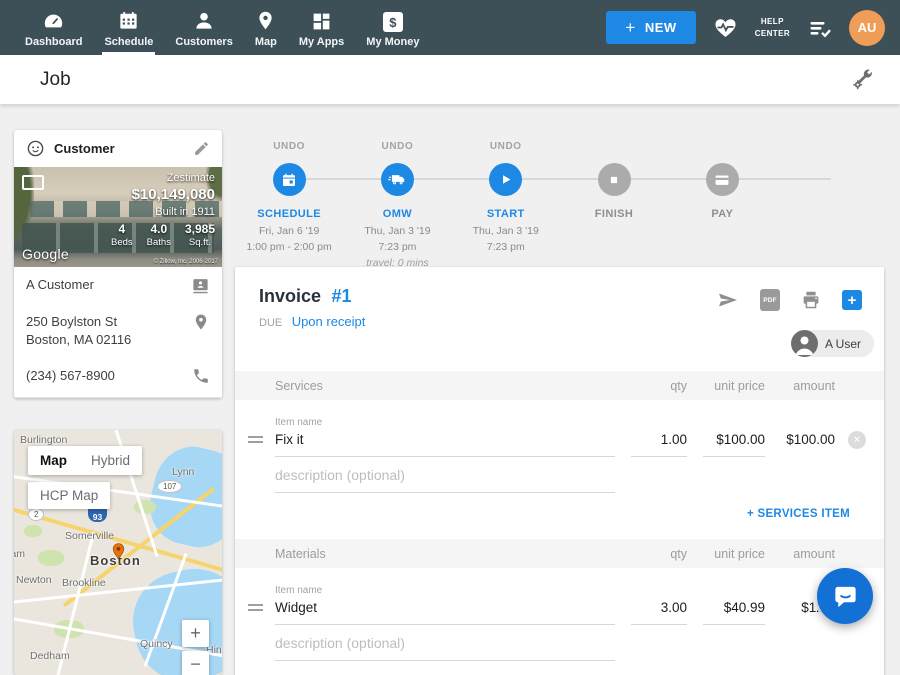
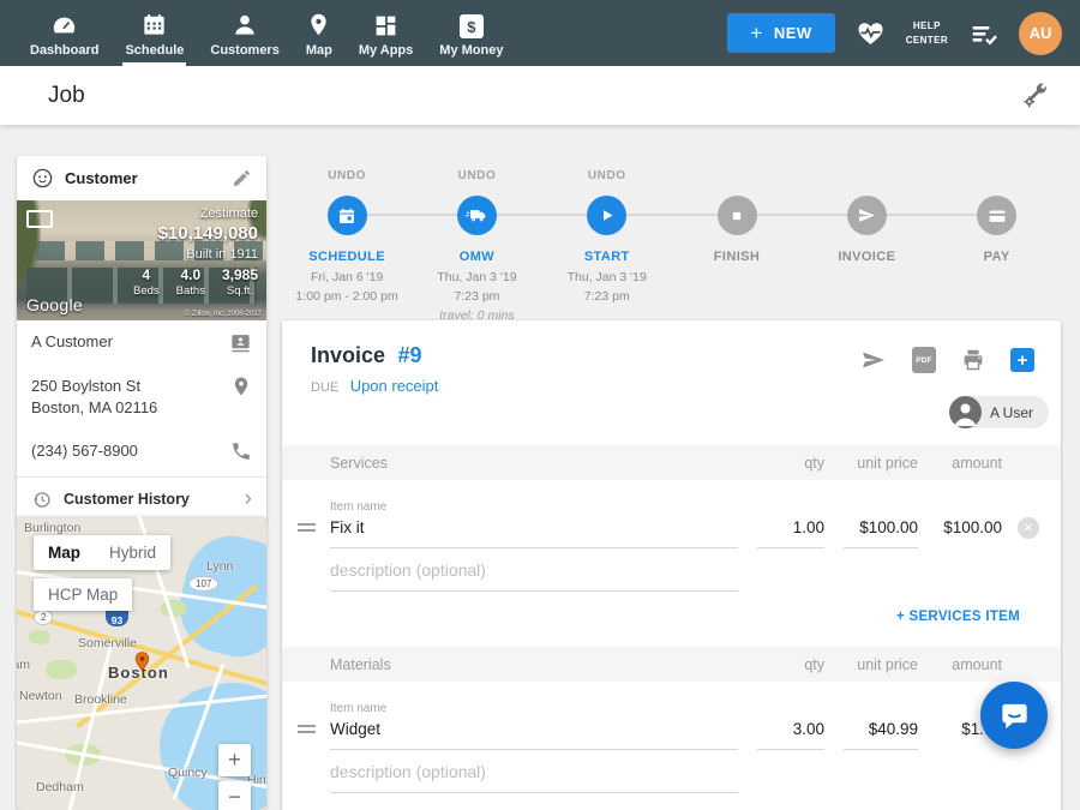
  Dashboard
  Schedule
  Customers
  Map
  My Apps
  $
  My Money
  +
  NEW
  HELP
  CENTER
  AU
  Job
  Customer
  Zestimate
  $10,149,080
  Built in 1911
  4
  Beds
  4.0
  Baths
  3,985
  Sq.ft.
  Google
  A Customer
  250 Boylston St
  Boston, MA 02116
  (234) 567-8900
+ Customer History
+ ›
  Burlington
  Lynn
  Somerville
  Boston
  Newton
  Brookline
  Quincy
  Dedham
  2
  93
  107
  Map
  Hybrid
  HCP Map
  +
  −
  UNDO
  SCHEDULE
  Fri, Jan 6 '19
  1:00 pm - 2:00 pm
  UNDO
  OMW
  Thu, Jan 3 '19
  7:23 pm
  travel: 0 mins
  UNDO
  START
  Thu, Jan 3 '19
  7:23 pm
  FINISH
+ INVOICE
  PAY
- Invoice #1
+ Invoice #9
  DUE Upon receipt
  +
  A User
  Services
  qty
  unit price
  amount
  Item name
  Fix it
  1.00
  $100.00
  $100.00
  ✕
  description (optional)
  + SERVICES ITEM
  Materials
  qty
  unit price
  amount
  Item name
  Widget
  3.00
  $40.99
  description (optional)
